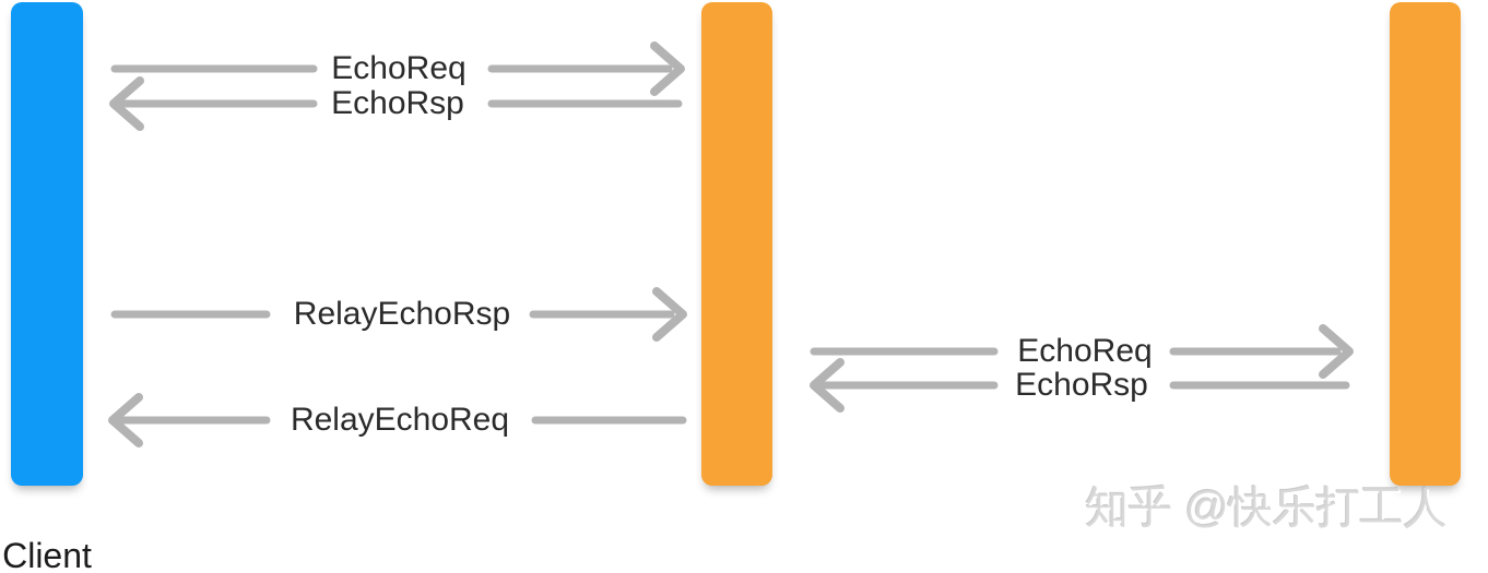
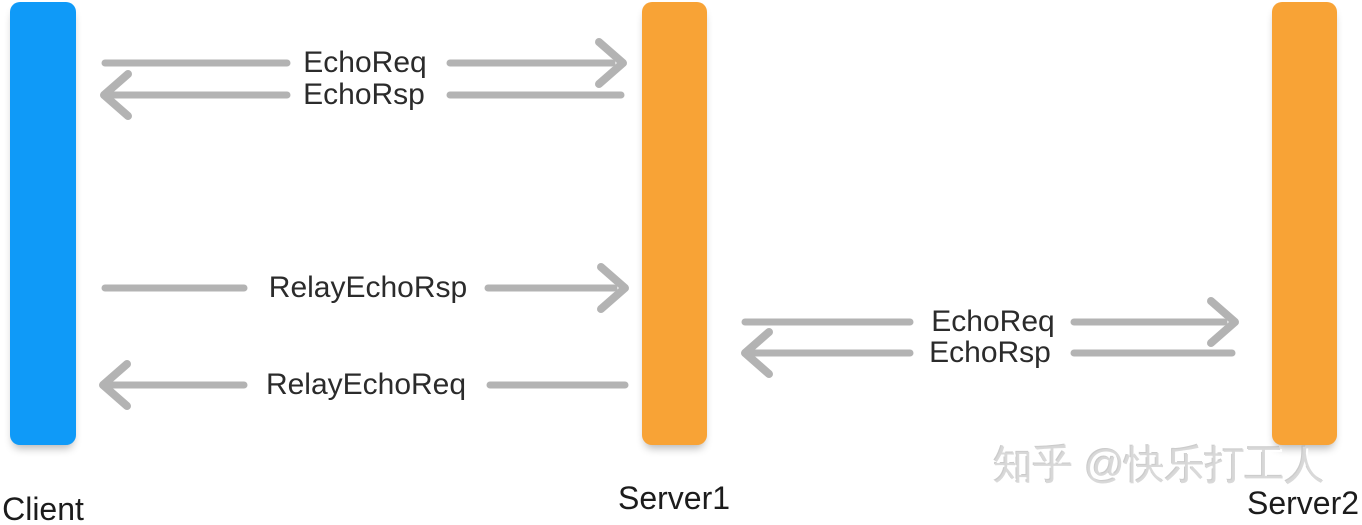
  Client
+ Server1
+ Server2
  EchoReq
  EchoRsp
  RelayEchoRsp
  EchoReq
  EchoRsp
  RelayEchoReq
  知乎 @快乐打工人
